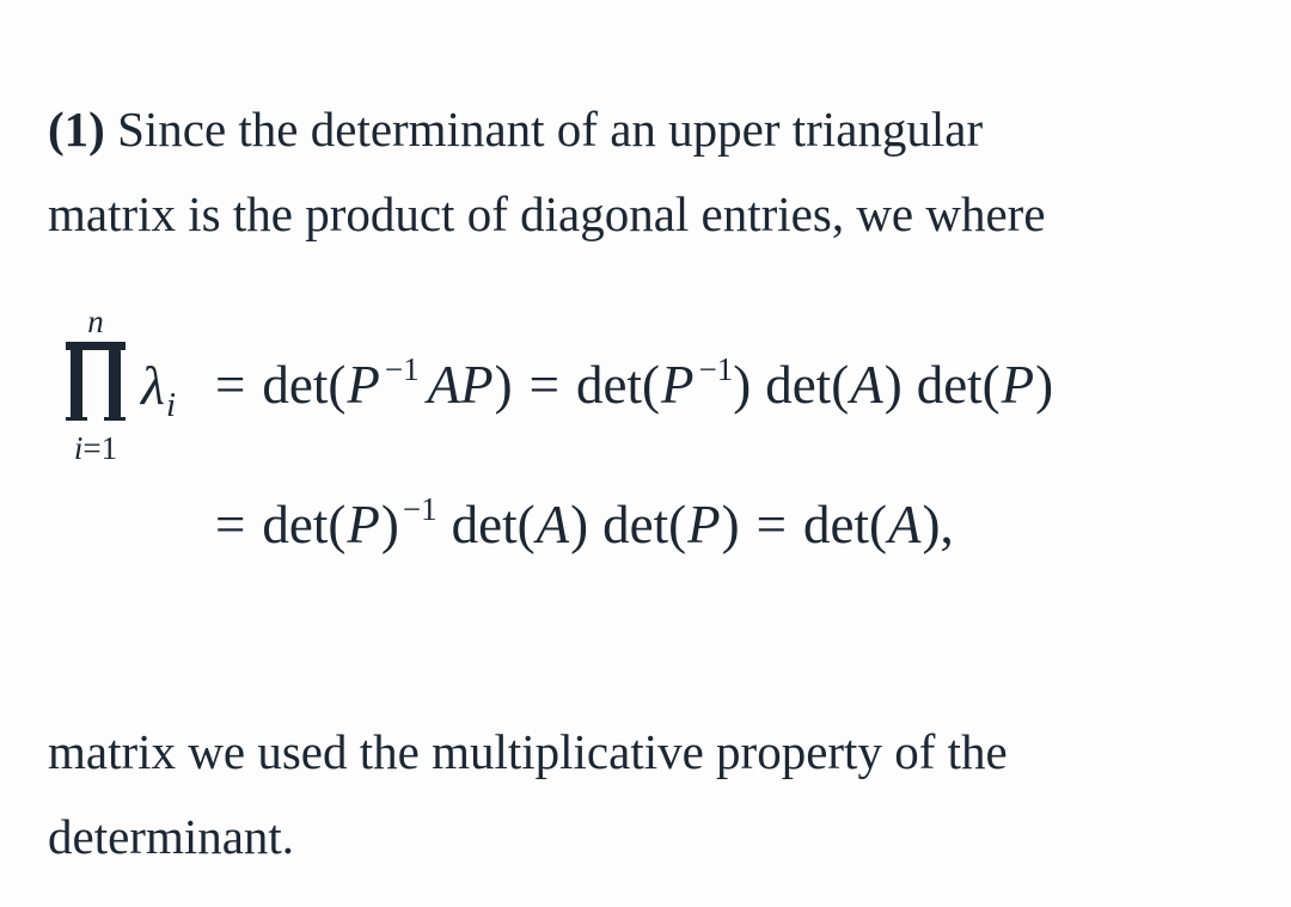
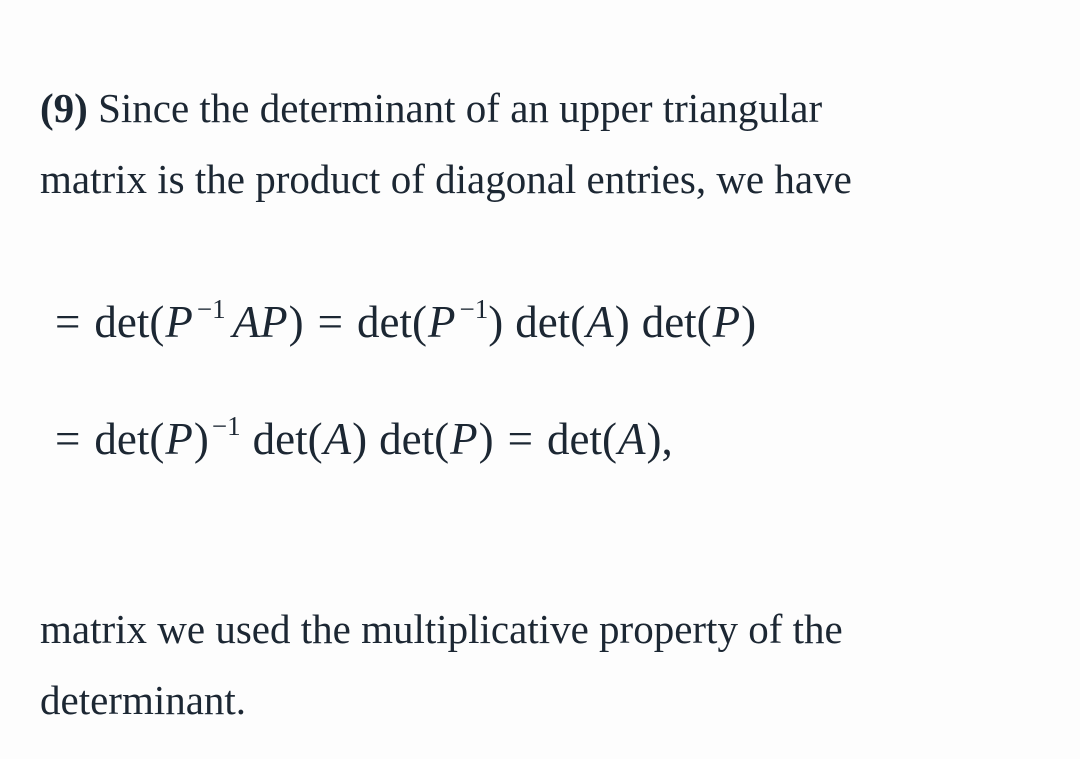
- (1) Since the determinant of an upper triangular
+ (9) Since the determinant of an upper triangular
- matrix is the product of diagonal entries, we where
+ matrix is the product of diagonal entries, we have
- n
- i=1
- λi
  = det(P −1 AP) = det(P −1) det(A) det(P)
  = det(P)−1 det(A) det(P) = det(A),
  matrix we used the multiplicative property of the
  determinant.
